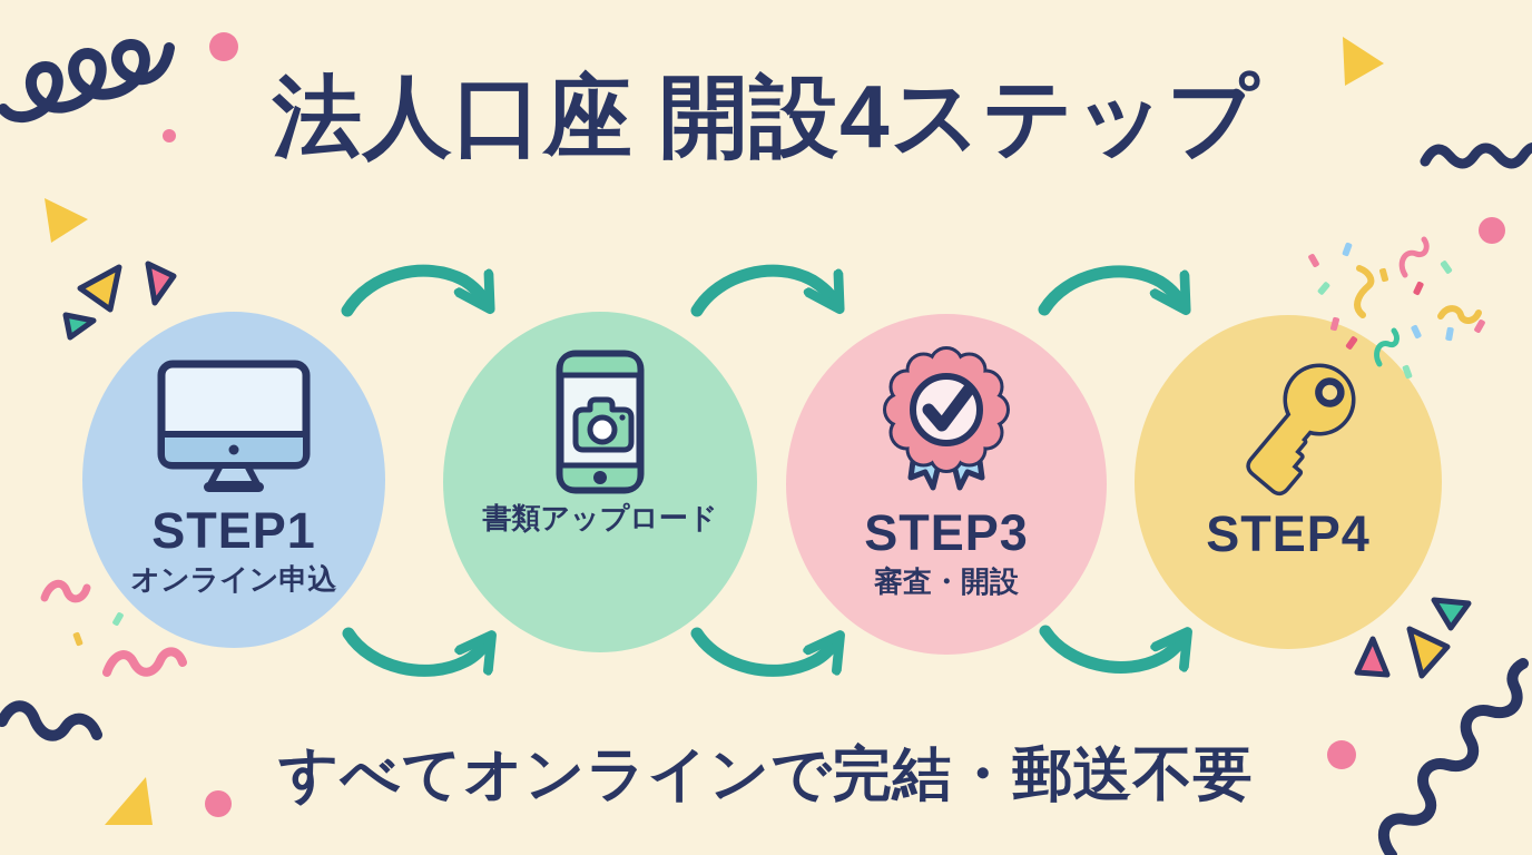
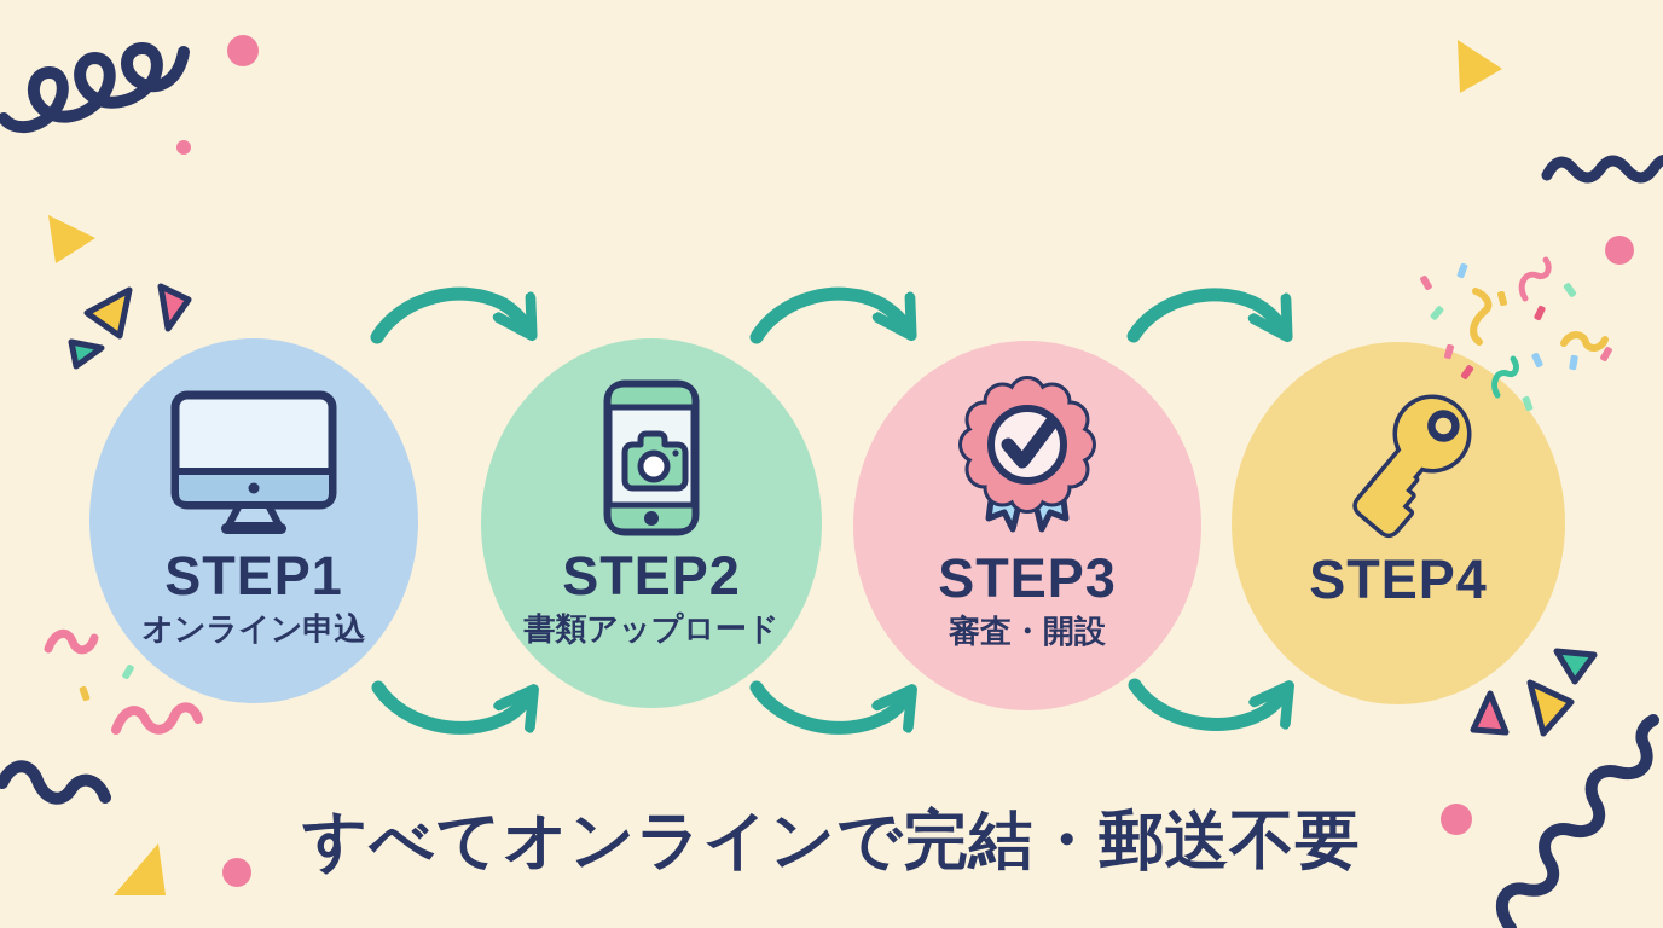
- 法人口座 開設4ステップ
  STEP1
  オンライン申込
+ STEP2
  書類アップロード
  STEP3
  審査・開設
  STEP4
  すべてオンラインで完結・郵送不要
